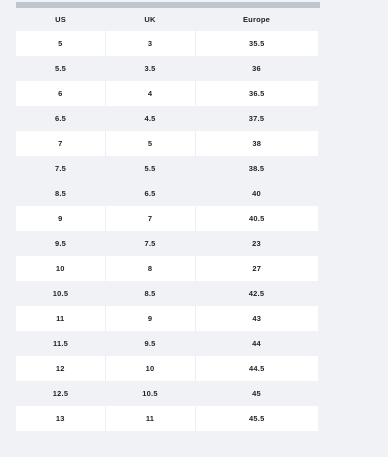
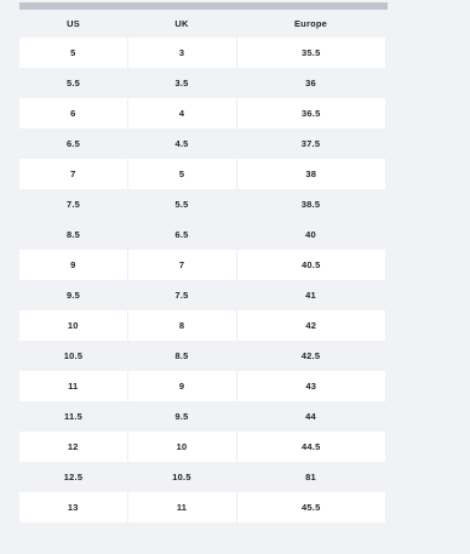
  US	UK	Europe
  5	3	35.5
  5.5	3.5	36
  6	4	36.5
  6.5	4.5	37.5
  7	5	38
  7.5	5.5	38.5
  8.5	6.5	40
  9	7	40.5
- 9.5	7.5	23
+ 9.5	7.5	41
- 10	8	27
+ 10	8	42
  10.5	8.5	42.5
  11	9	43
  11.5	9.5	44
  12	10	44.5
- 12.5	10.5	45
+ 12.5	10.5	81
  13	11	45.5
